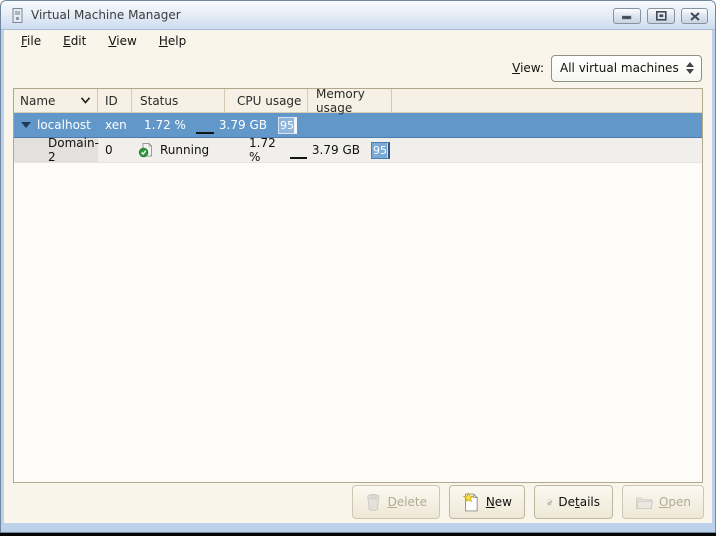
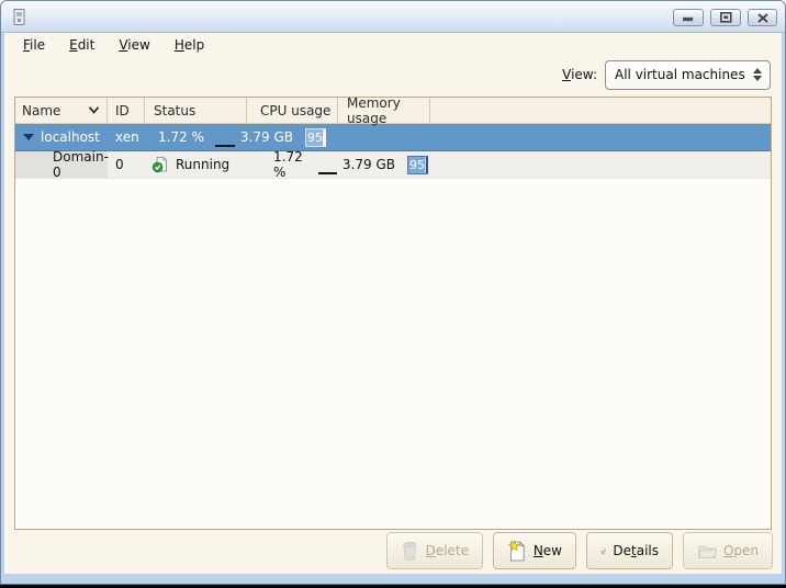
- Virtual Machine Manager
  File
  Edit
  View
  Help
  View:
  All virtual machines
  Name
  ID
  Status
  CPU usage
  Memory usage
  localhost
  xen
  1.72 %
  3.79 GB
- Domain-2
+ Domain-0
  0
  Running
  1.72 %
  3.79 GB
  Delete
  New
  Details
  Open
